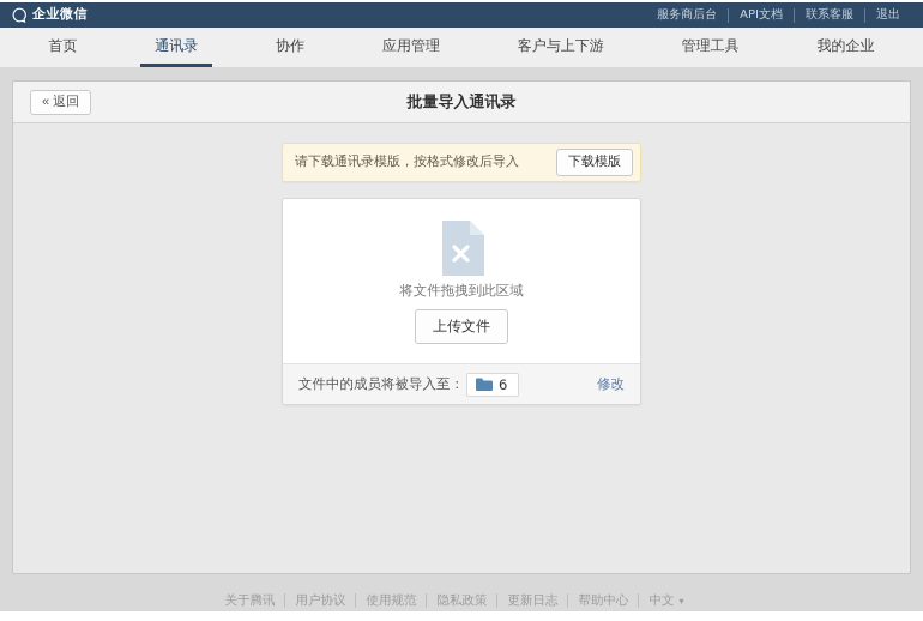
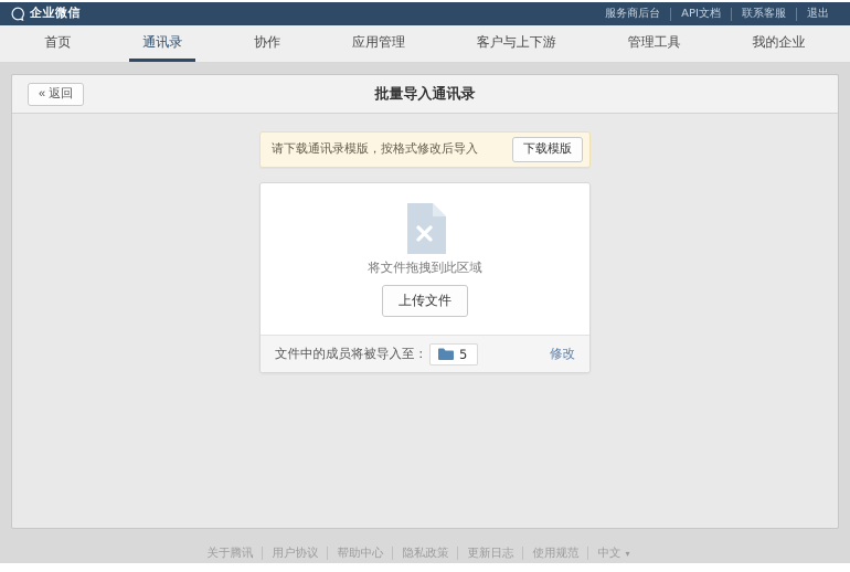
  企业微信
  服务商后台
  API文档
  联系客服
  退出
  首页
  通讯录
  协作
  应用管理
  客户与上下游
  管理工具
  我的企业
  « 返回
  批量导入通讯录
  请下载通讯录模版，按格式修改后导入
  下载模版
  将文件拖拽到此区域
  上传文件
  文件中的成员将被导入至：
- 6
+ 5
  修改
  关于腾讯
  用户协议
- 使用规范
+ 帮助中心
  隐私政策
  更新日志
- 帮助中心
+ 使用规范
  中文
  ▾
